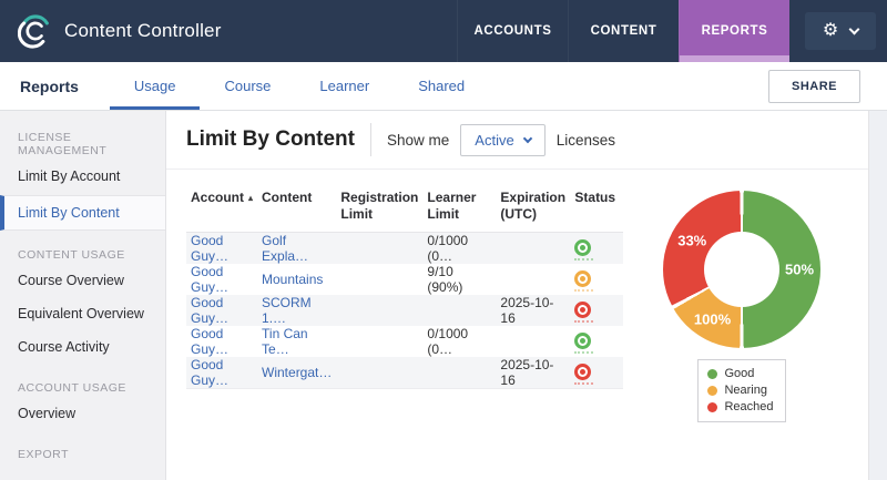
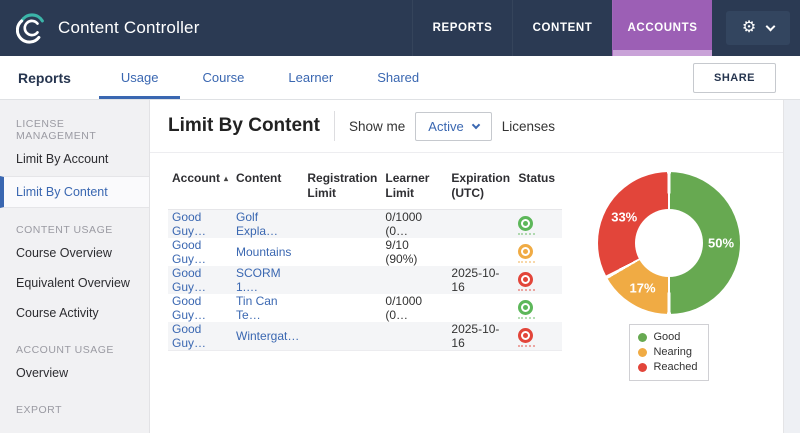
  Content Controller
- ACCOUNTS
+ REPORTS
  CONTENT
- REPORTS
+ ACCOUNTS
  ⚙
  Reports
  Usage
  Course
  Learner
  Shared
  SHARE
  LICENSE MANAGEMENT
  Limit By Account
  Limit By Content
  CONTENT USAGE
  Course Overview
  Equivalent Overview
  Course Activity
  ACCOUNT USAGE
  Overview
  EXPORT
  Limit By Content
  Show me
  Active
  Licenses
  Account ▴	Content	Registration Limit	Learner Limit	Expiration (UTC)	Status
  Good Guy…	Golf Expla…		0/1000 (0…
  Good Guy…	Mountains		9/10 (90%)
  Good Guy…	SCORM 1.…			2025-10-16
  Good Guy…	Tin Can Te…		0/1000 (0…
  Good Guy…	Wintergat…			2025-10-16
  50%
- 100%
+ 17%
  33%
  Good
  Nearing
  Reached
